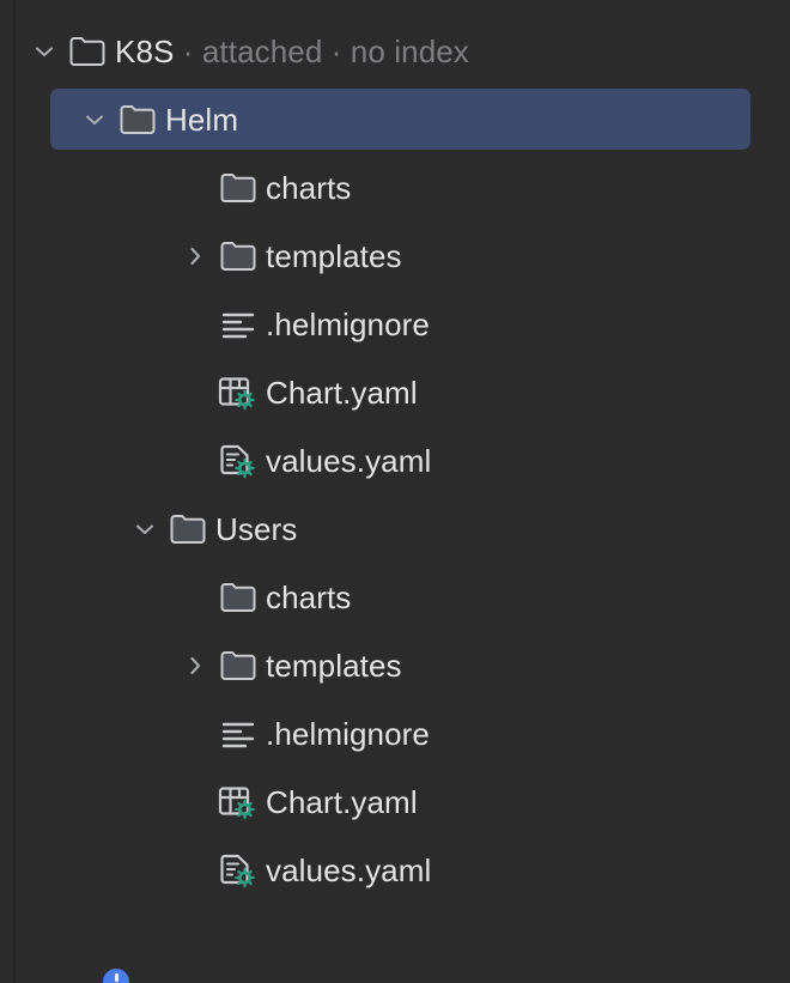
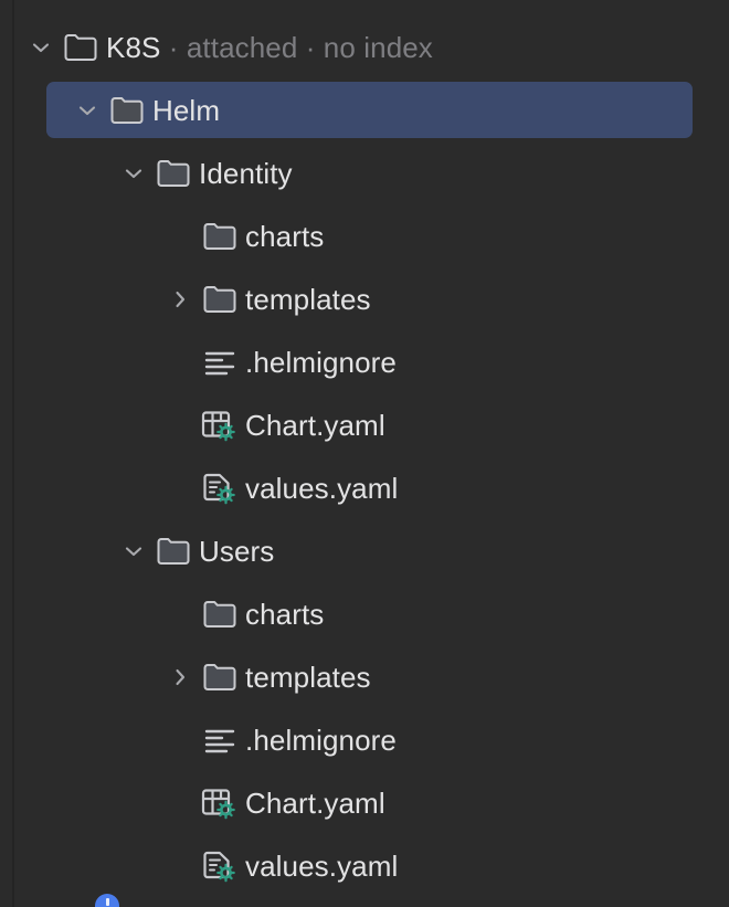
  K8S · attached · no index
  Helm
+ Identity
  charts
  templates
  .helmignore
  Chart.yaml
  values.yaml
  Users
  charts
  templates
  .helmignore
  Chart.yaml
  values.yaml
